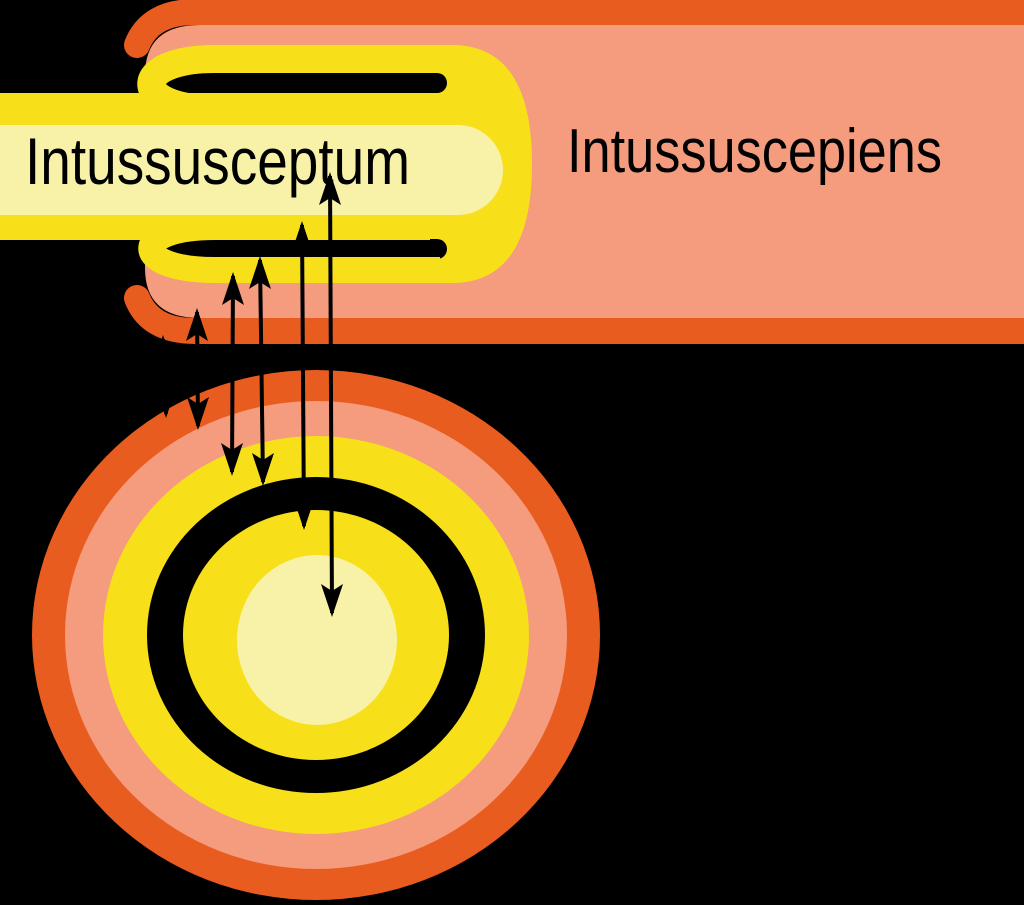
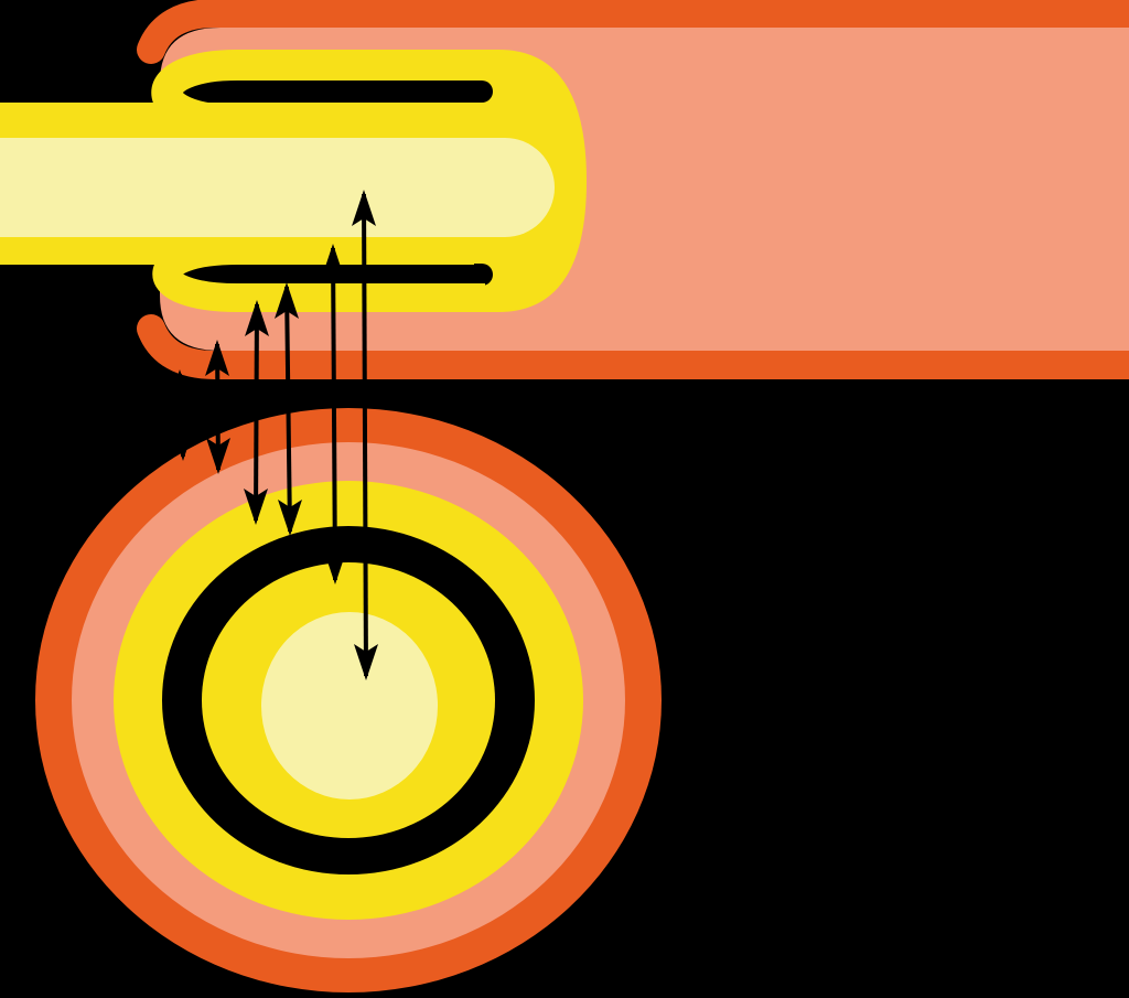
- Intussusceptum
- Intussuscepiens
